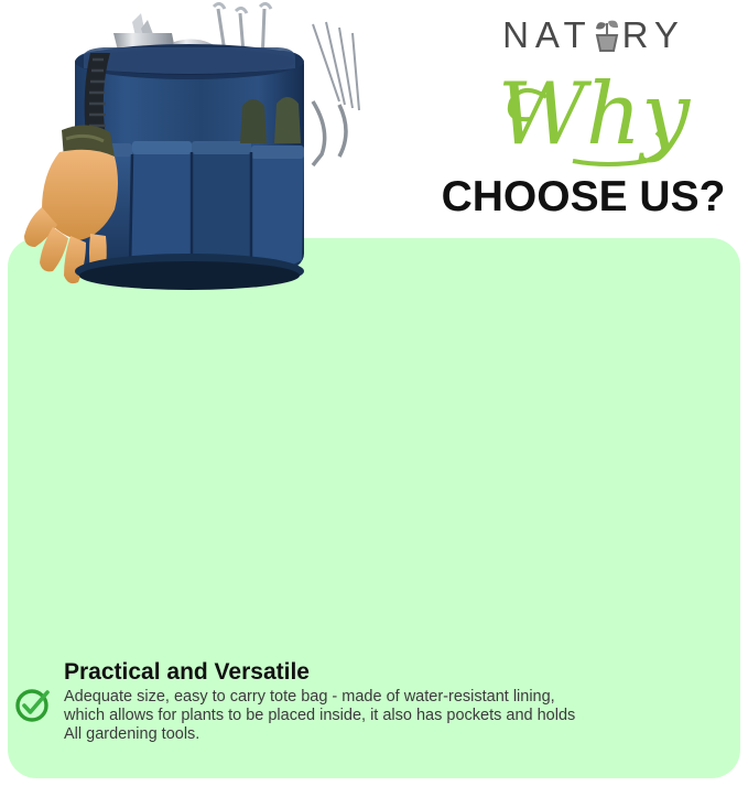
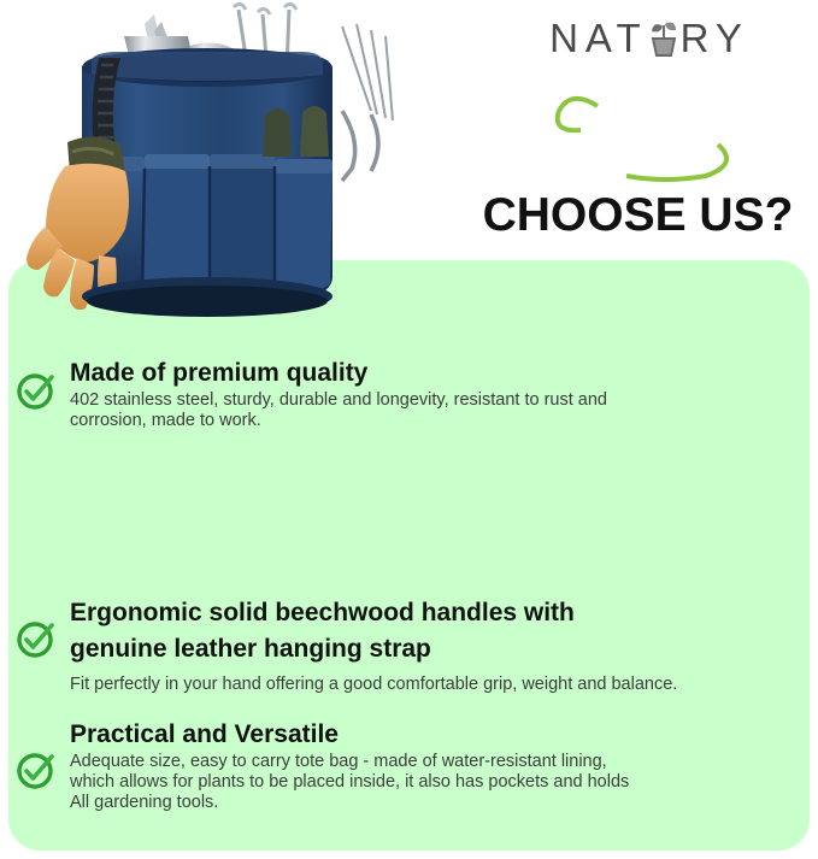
  NAT
  RY
- Why
  CHOOSE US?
+ Made of premium quality
+ 402 stainless steel, sturdy, durable and longevity, resistant to rust and
+ corrosion, made to work.
+ Ergonomic solid beechwood handles with
+ genuine leather hanging strap
+ Fit perfectly in your hand offering a good comfortable grip, weight and balance.
  Practical and Versatile
  Adequate size, easy to carry tote bag - made of water-resistant lining,
  which allows for plants to be placed inside, it also has pockets and holds
  All gardening tools.
